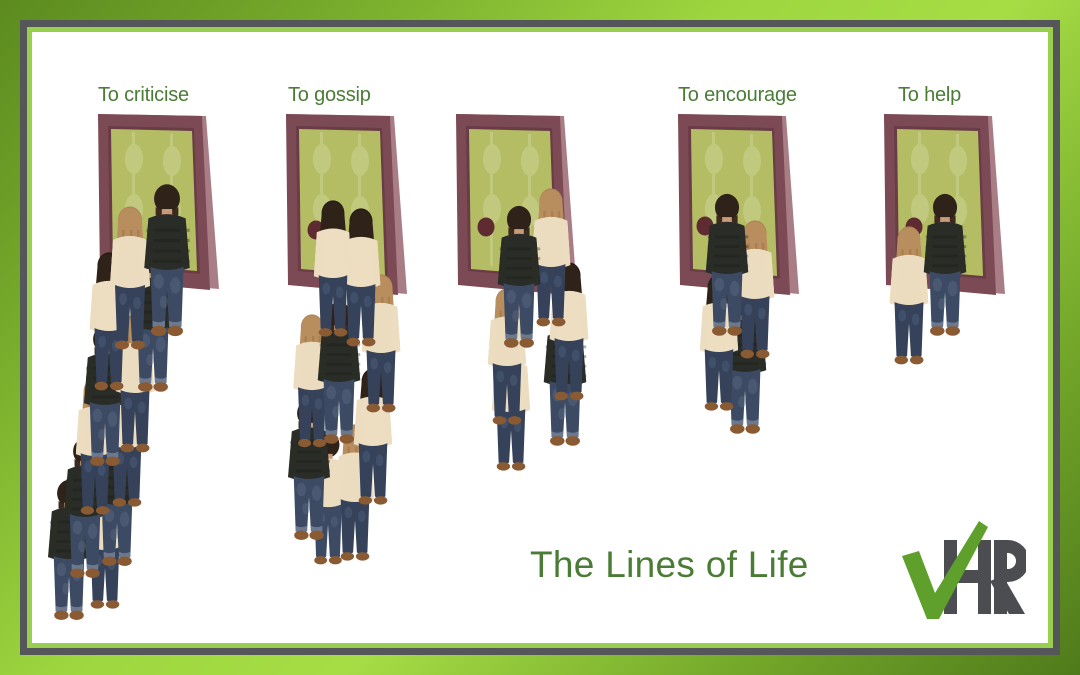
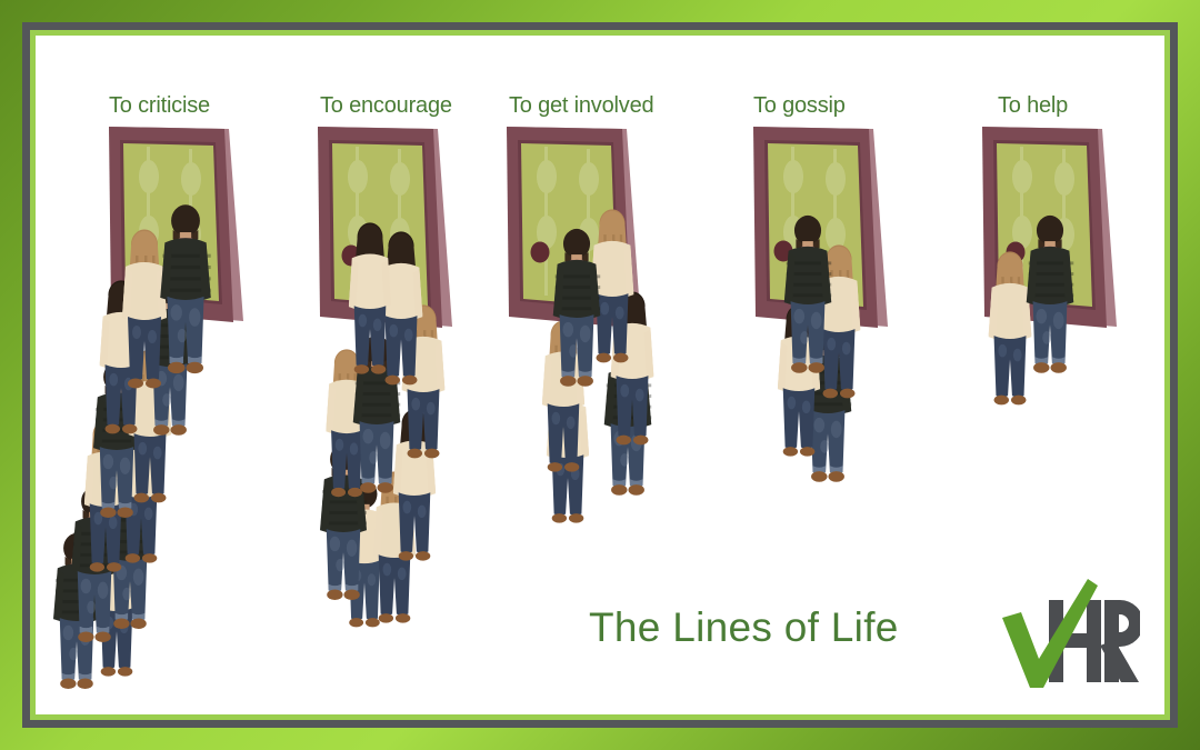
  To criticise
- To gossip
+ To encourage
+ To get involved
- To encourage
+ To gossip
  To help
  The Lines of Life
